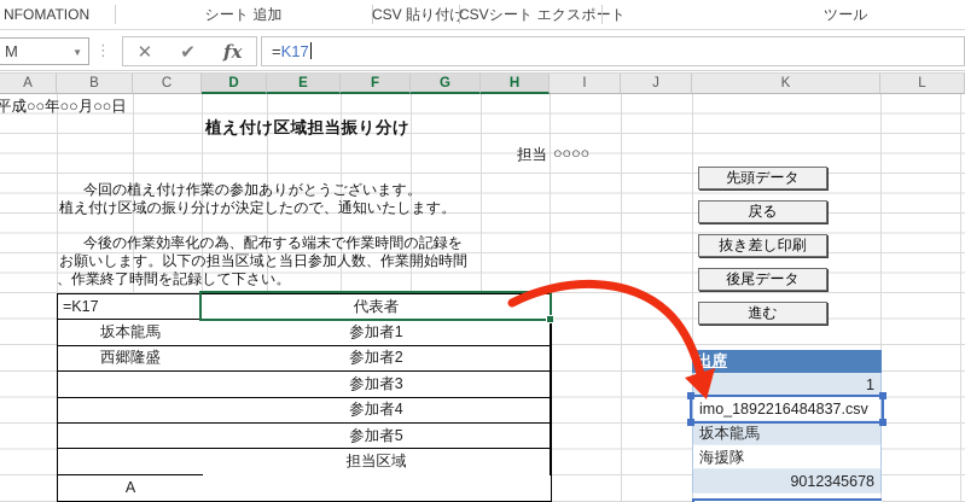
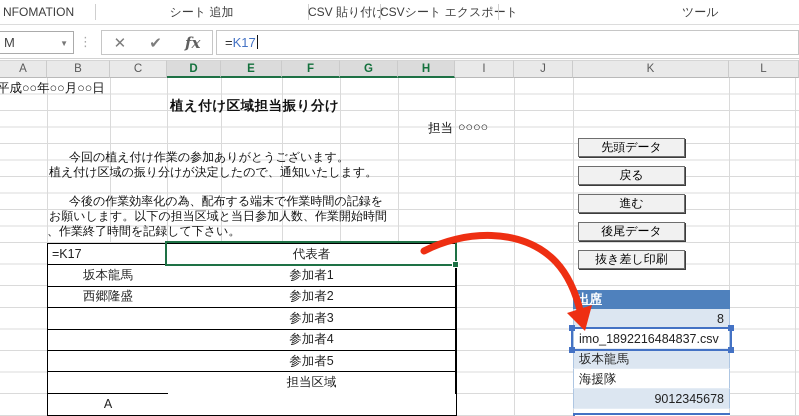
  NFOMATION
  シート 追加
  CSV 貼り付け
  CSVシート エクスポ
  ツール
  M
  ▼
  ⋮
  ✕
  ✔
  fx
  =K17
  A
  B
  C
  D
  E
  F
  G
  H
  I
  J
  K
  L
  平成○○年○○月○○日
  植え付け区域担当振り分け
  担当
  ○○○○
  今回の植え付け作業の参加ありがとうございます。
  植え付け区域の振り分けが決定したので、通知いたします。
  今後の作業効率化の為、配布する端末で作業時間の記録を
  お願いします。以下の担当区域と当日参加人数、作業開始時間
  、作業終了時間を記録して下さい。
  =K17
  代表者
  坂本龍馬
  参加者1
  西郷隆盛
  参加者2
  参加者3
  参加者4
  参加者5
  担当区域
  A
  先頭データ
  戻る
- 抜き差し印刷
+ 進む
  後尾データ
- 進む
+ 抜き差し印刷
  出席
- 1
+ 8
  imo_1892216484837.csv
  坂本龍馬
  海援隊
  9012345678
